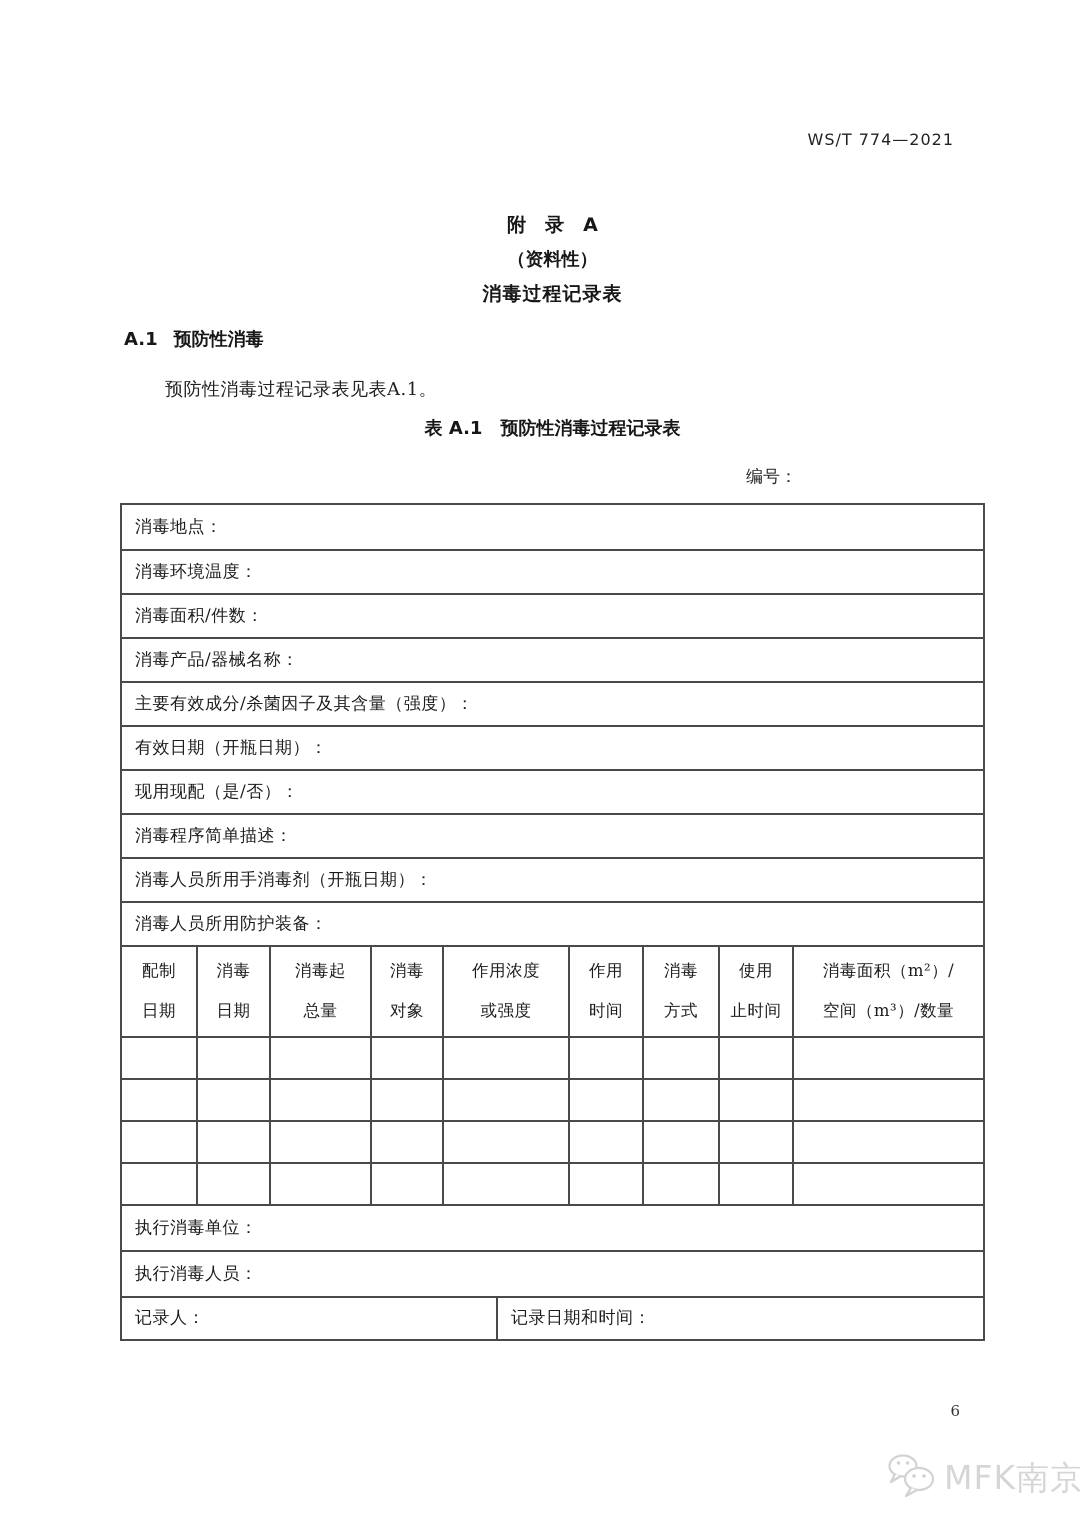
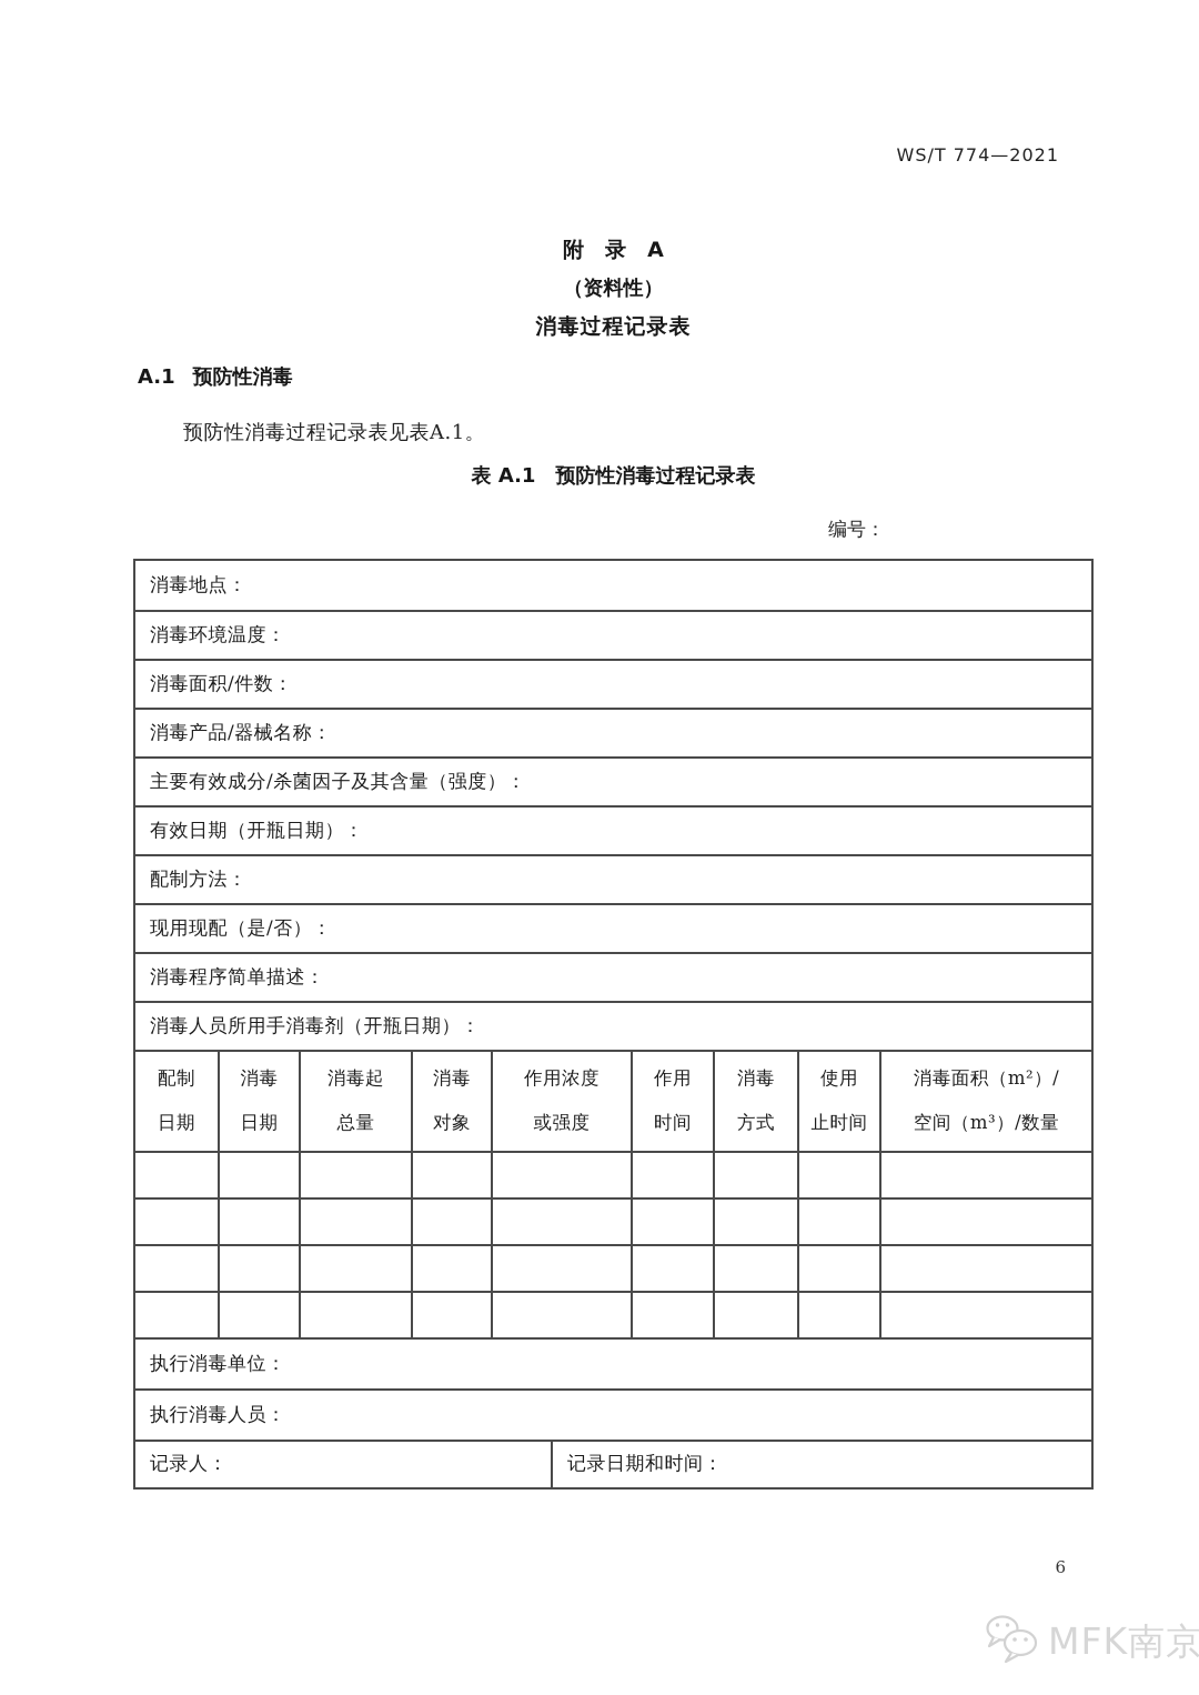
  WS/T 774—2021
  附 录 A
  （资料性）
  消毒过程记录表
  A.1 预防性消毒
  预防性消毒过程记录表见表A.1。
  表 A.1 预防性消毒过程记录表
  编号：
  消毒地点：
  消毒环境温度：
  消毒面积/件数：
  消毒产品/器械名称：
  主要有效成分/杀菌因子及其含量（强度）：
  有效日期（开瓶日期）：
+ 配制方法：
  现用现配（是/否）：
  消毒程序简单描述：
  消毒人员所用手消毒剂（开瓶日期）：
- 消毒人员所用防护装备：
  配制
  日期
  消毒
  日期
  消毒起
  总量
  消毒
  对象
  作用浓度
  或强度
  作用
  时间
  消毒
  方式
  使用
  止时间
  消毒面积（m²）/
  空间（m³）/数量
  执行消毒单位：
  执行消毒人员：
  记录人：
  记录日期和时间：
  6
  MFK南京
